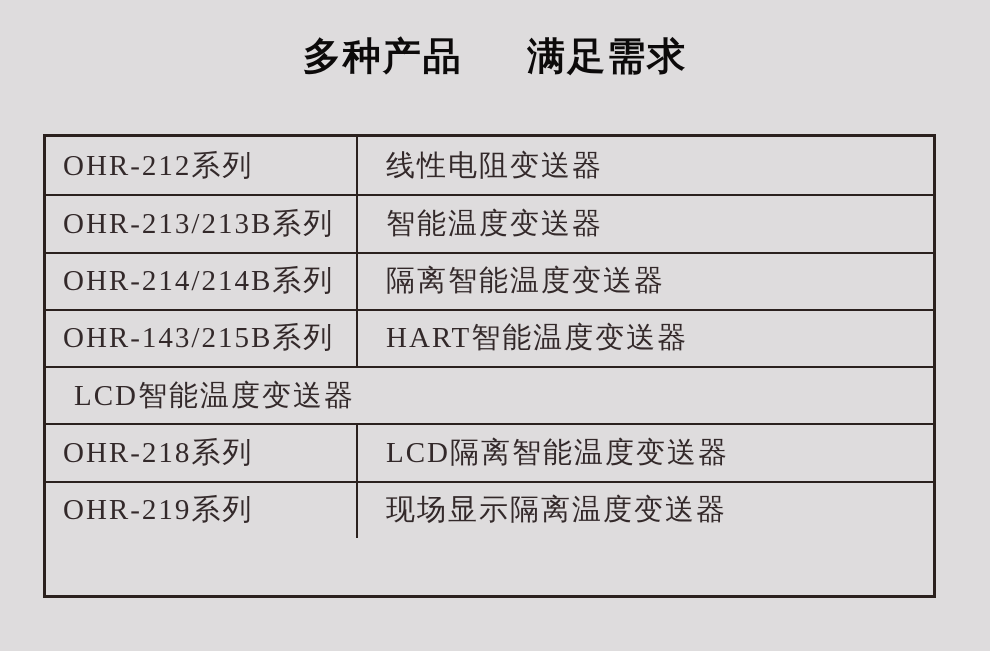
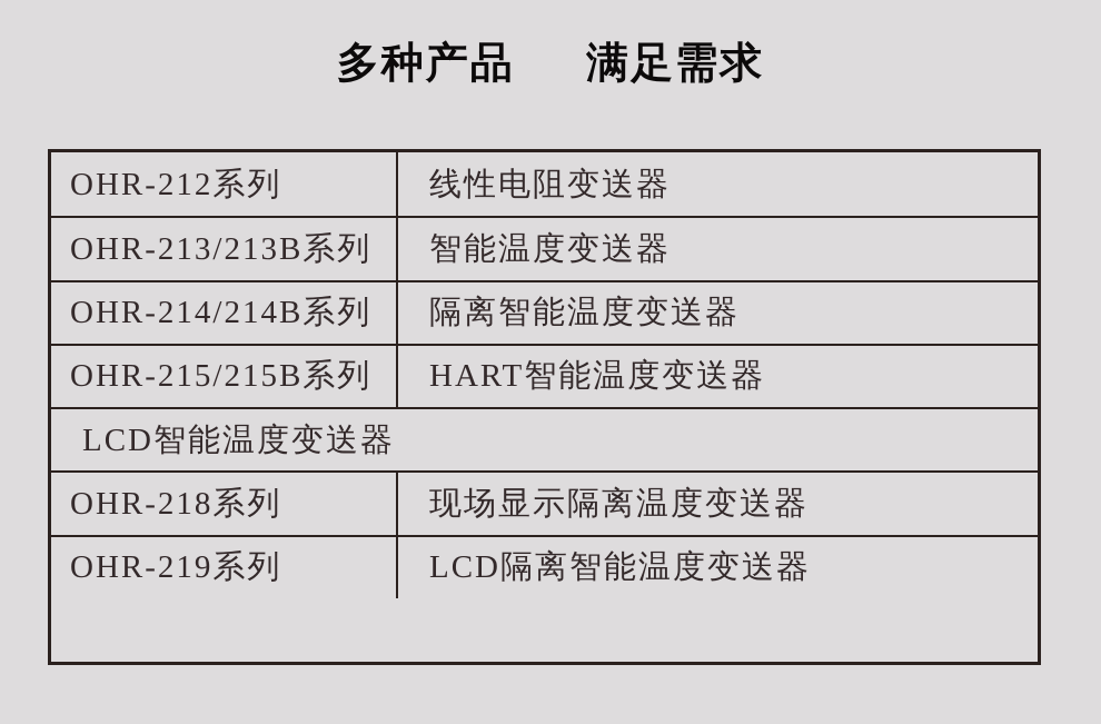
  多种产品 满足需求
  OHR-212系列
  线性电阻变送器
  OHR-213/213B系列
  智能温度变送器
  OHR-214/214B系列
  隔离智能温度变送器
- OHR-143/215B系列
+ OHR-215/215B系列
  HART智能温度变送器
  LCD智能温度变送器
  OHR-218系列
- LCD隔离智能温度变送器
+ 现场显示隔离温度变送器
  OHR-219系列
- 现场显示隔离温度变送器
+ LCD隔离智能温度变送器
